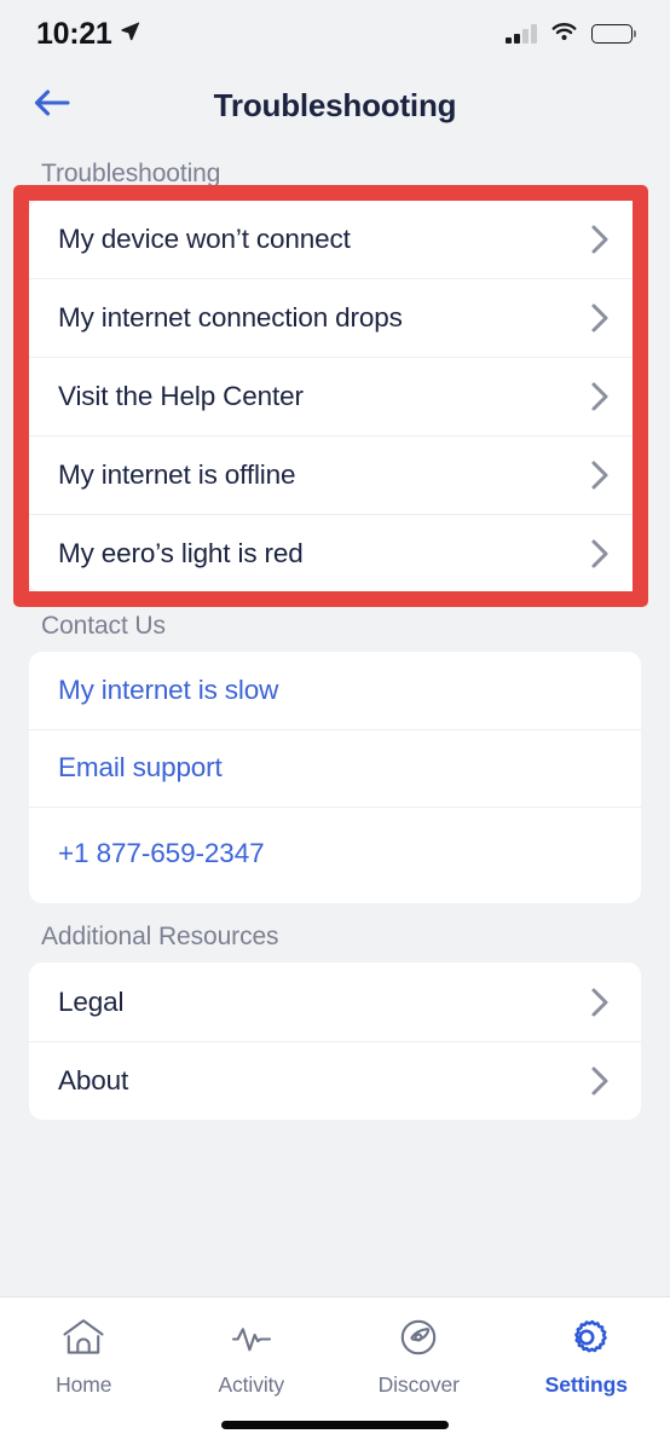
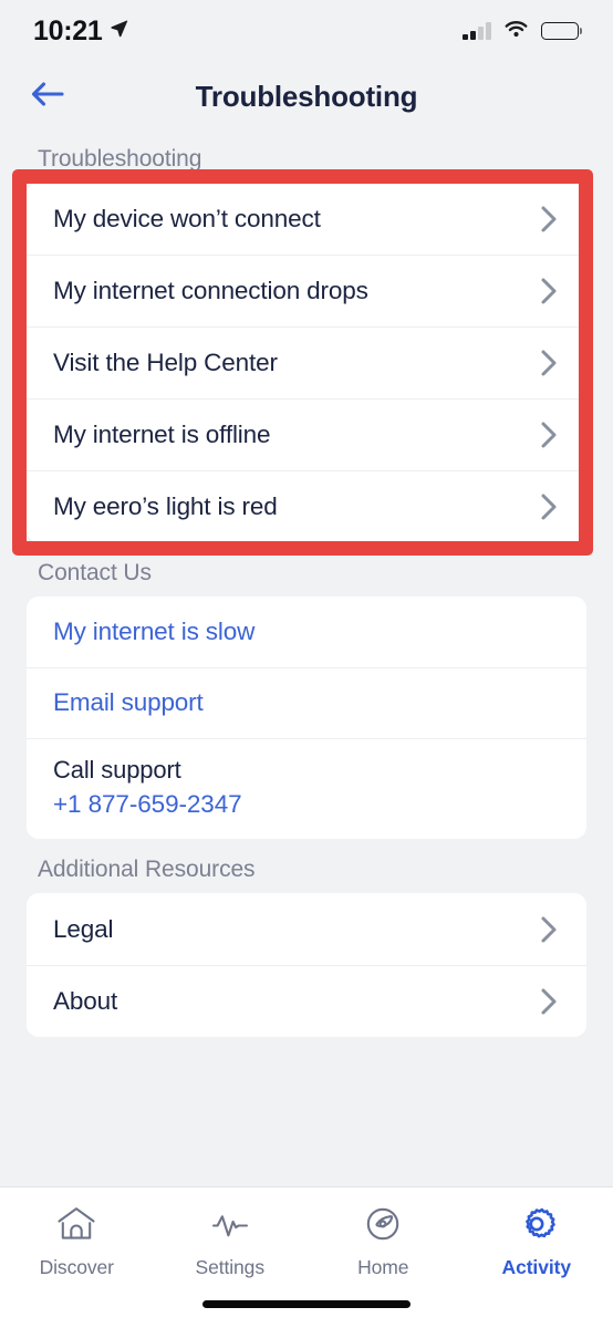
  10:21
  Troubleshooting
  Troubleshooting
  My device won’t connect
  My internet connection drops
  Visit the Help Center
  My internet is offline
  My eero’s light is red
  Contact Us
  My internet is slow
  Email support
+ Call support
  +1 877-659-2347
  Additional Resources
  Legal
  About
- Home
+ Discover
- Activity
+ Settings
- Discover
+ Home
- Settings
+ Activity
